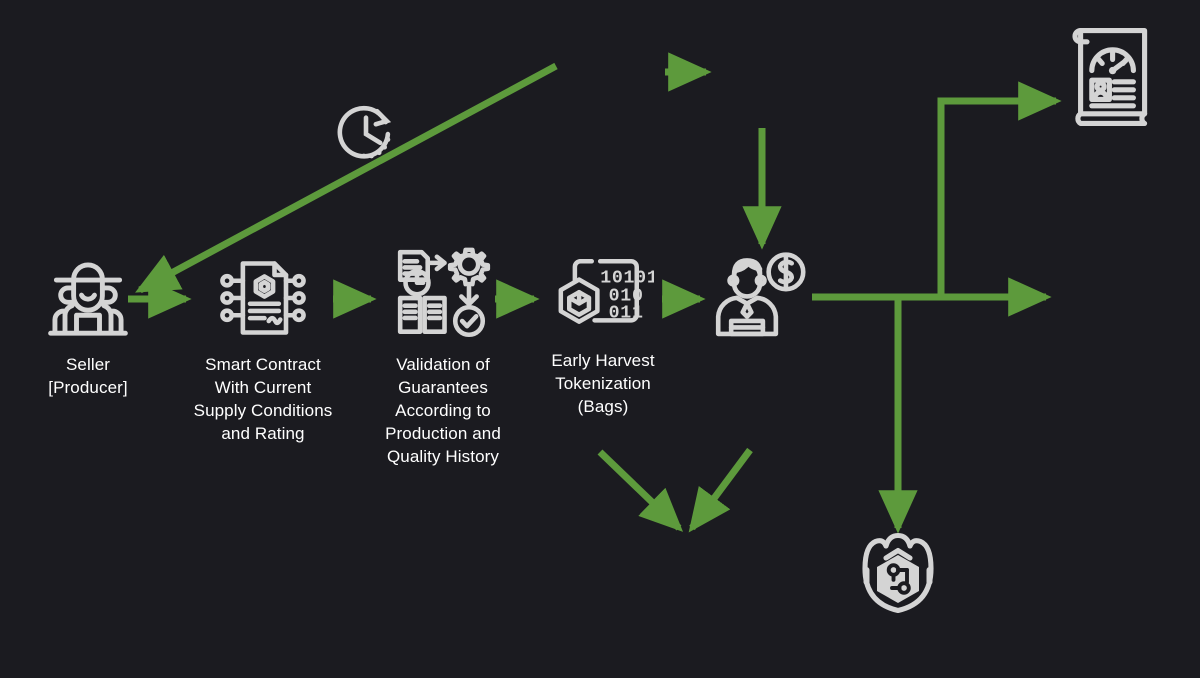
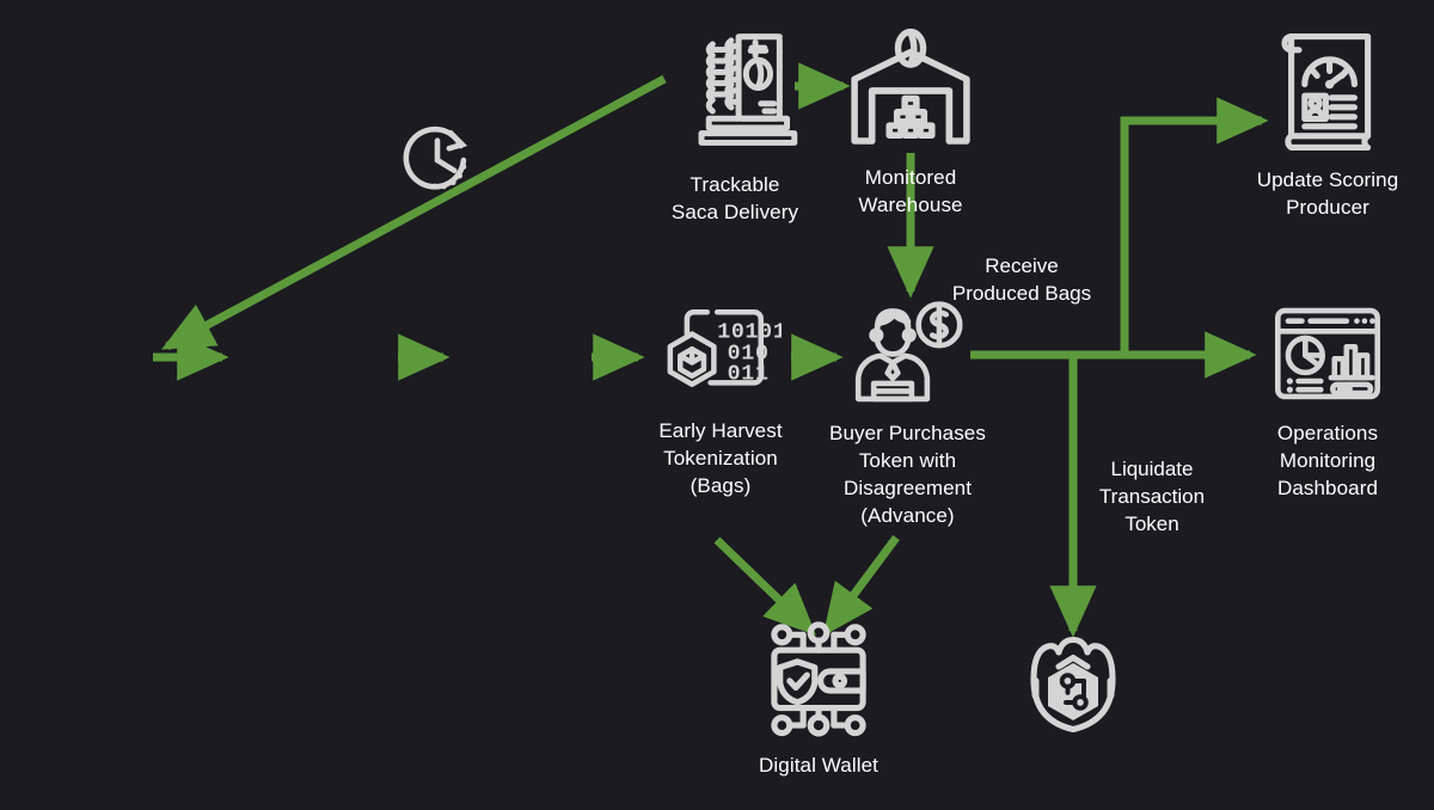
- Seller
- [Producer]
- Smart Contract
- With Current
- Supply Conditions
- and Rating
- Validation of
- Guarantees
- According to
- Production and
- Quality History
  10101
  010
  011
  Early Harvest
  Tokenization
  (Bags)
+ Buyer Purchases
+ Token with
+ Disagreement
+ (Advance)
+ Trackable
+ Saca Delivery
+ Monitored
+ Warehouse
+ Update Scoring
+ Producer
+ Operations
+ Monitoring
+ Dashboard
+ Digital Wallet
+ Receive
+ Produced Bags
+ Liquidate
+ Transaction
+ Token
